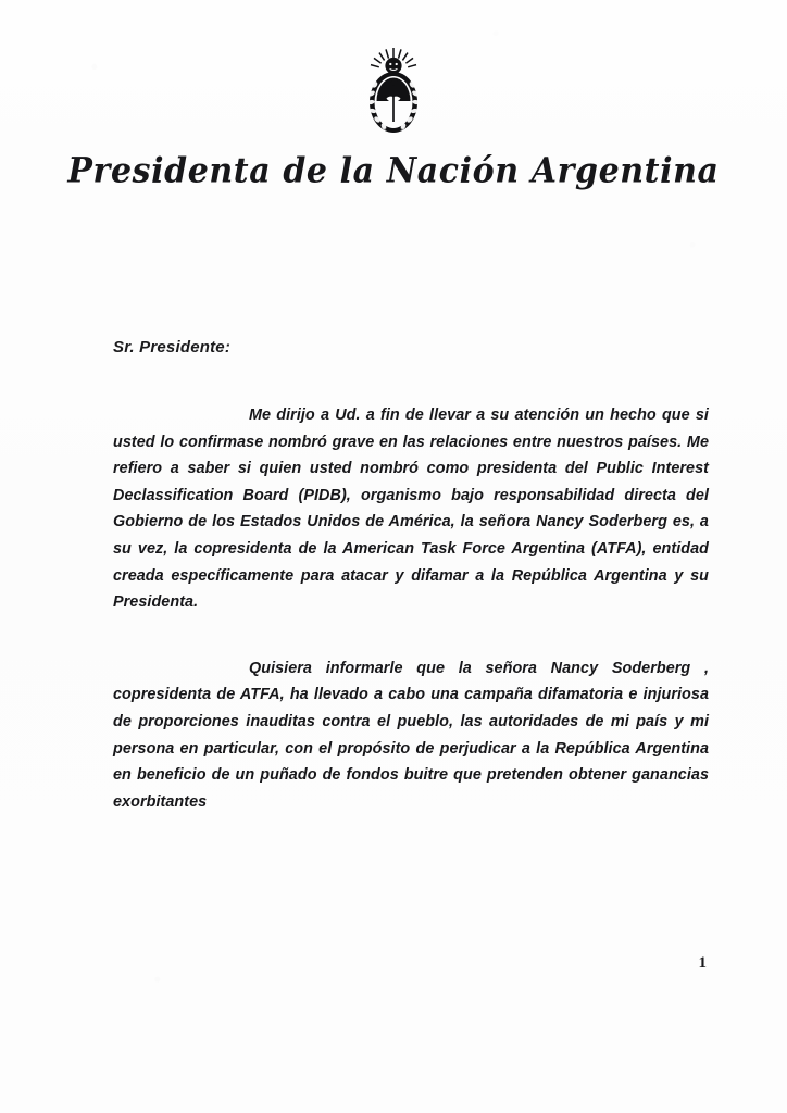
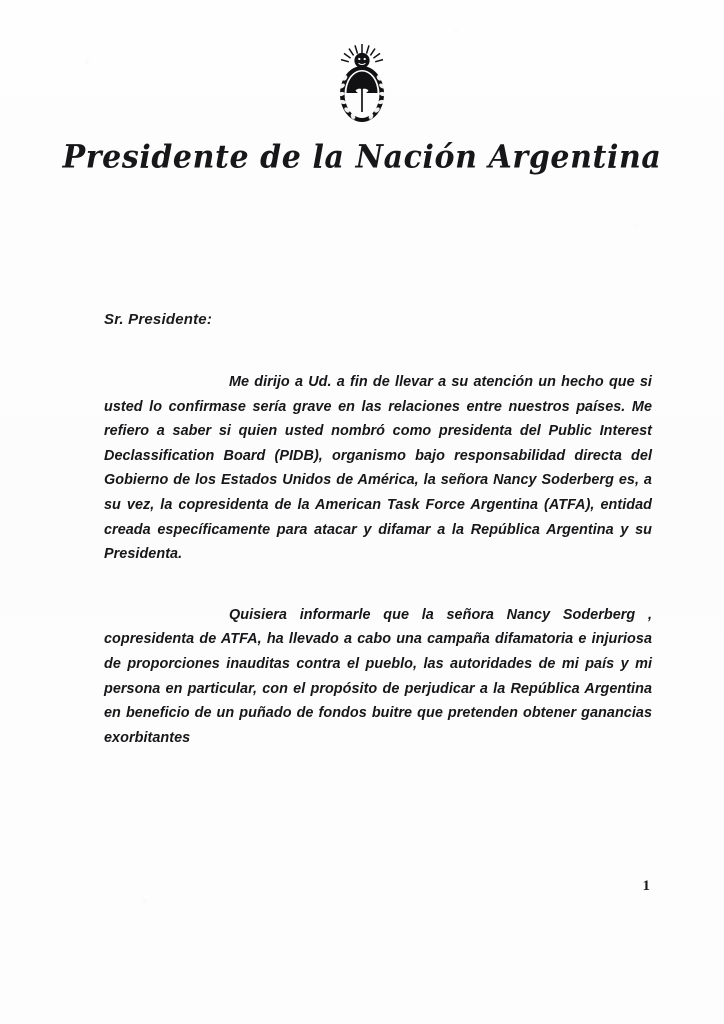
- Presidenta de la Nación Argentina
+ Presidente de la Nación Argentina
  Sr. Presidente:
- Me dirijo a Ud. a fin de llevar a su atención un hecho que si usted lo confirmase nombró grave en las relaciones entre nuestros países. Me refiero a saber si quien usted nombró como presidenta del Public Interest Declassification Board (PIDB), organismo bajo responsabilidad directa del Gobierno de los Estados Unidos de América, la señora Nancy Soderberg es, a su vez, la copresidenta de la American Task Force Argentina (ATFA), entidad creada específicamente para atacar y difamar a la República Argentina y su Presidenta.
+ Me dirijo a Ud. a fin de llevar a su atención un hecho que si usted lo confirmase sería grave en las relaciones entre nuestros países. Me refiero a saber si quien usted nombró como presidenta del Public Interest Declassification Board (PIDB), organismo bajo responsabilidad directa del Gobierno de los Estados Unidos de América, la señora Nancy Soderberg es, a su vez, la copresidenta de la American Task Force Argentina (ATFA), entidad creada específicamente para atacar y difamar a la República Argentina y su Presidenta.
  Quisiera informarle que la señora Nancy Soderberg , copresidenta de ATFA, ha llevado a cabo una campaña difamatoria e injuriosa de proporciones inauditas contra el pueblo, las autoridades de mi país y mi persona en particular, con el propósito de perjudicar a la República Argentina en beneficio de un puñado de fondos buitre que pretenden obtener ganancias exorbitantes
  1
